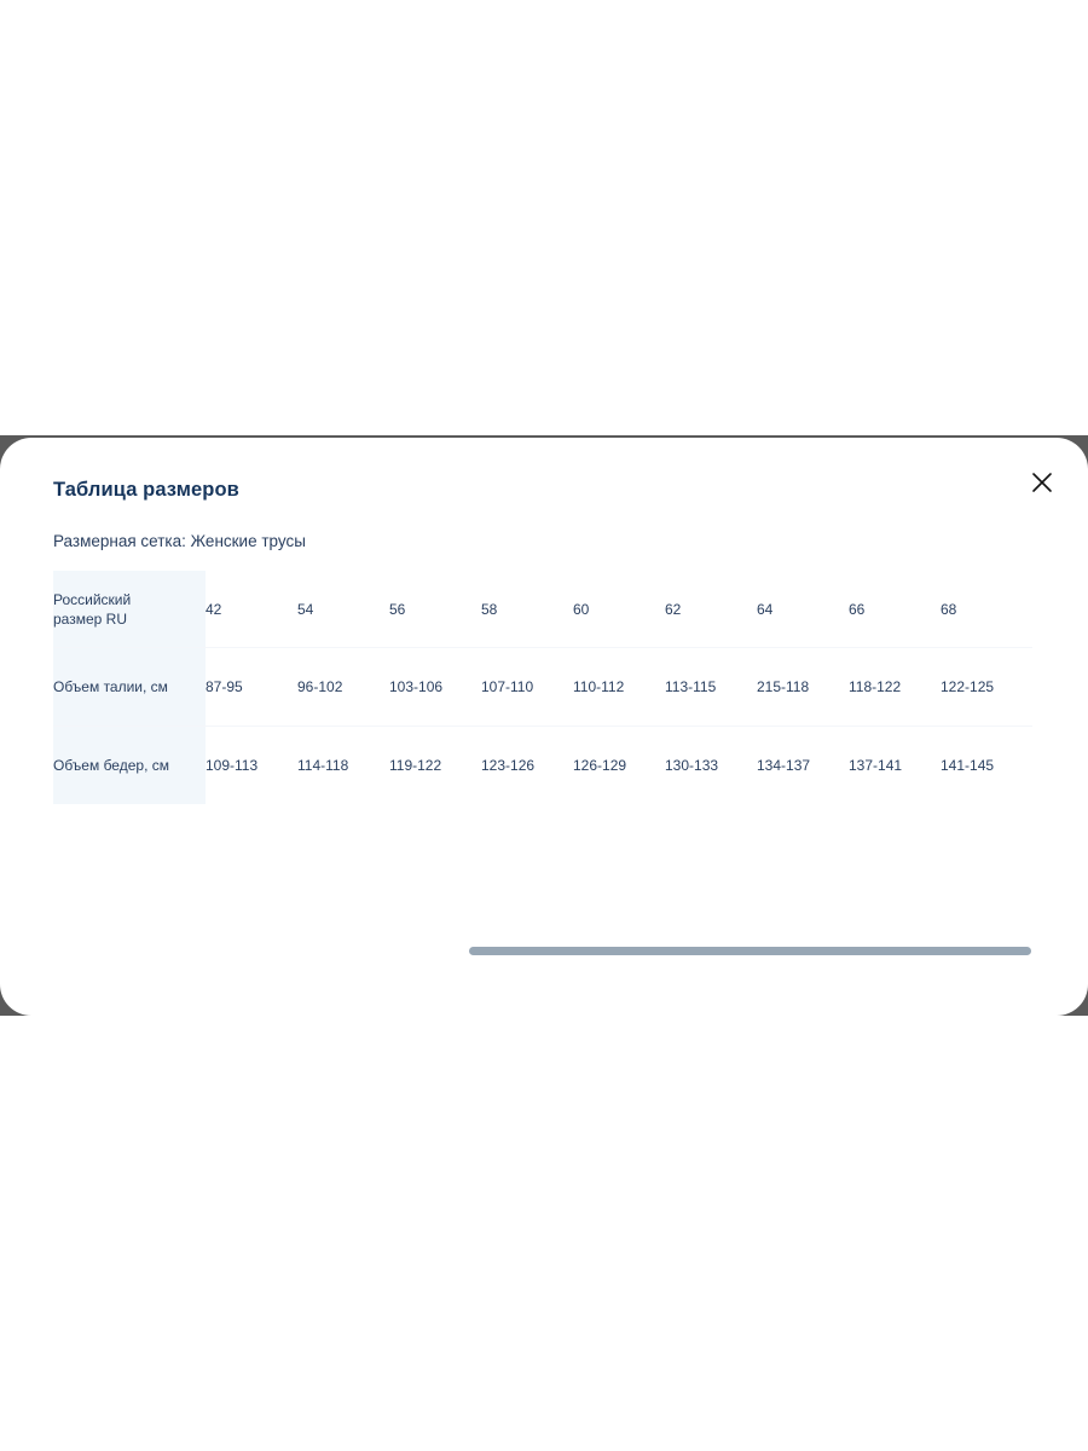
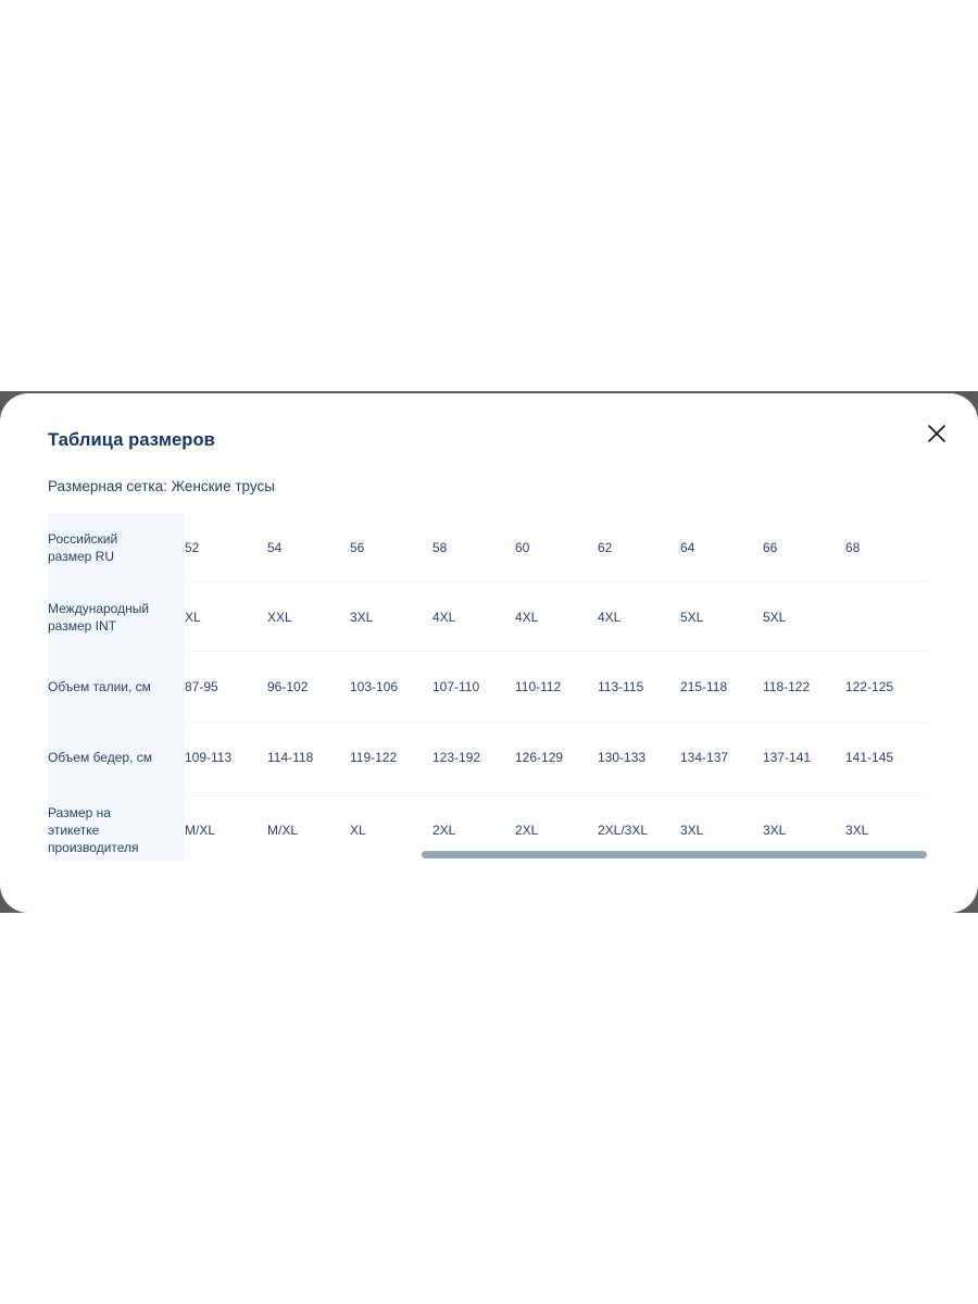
  Таблица размеров
  Размерная сетка: Женские трусы
- Российский размер RU	42	54	56	58	60	62	64	66	68
+ Российский размер RU	52	54	56	58	60	62	64	66	68
+ Международный размер INT	XL	XXL	3XL	4XL	4XL	4XL	5XL	5XL
  Объем талии, см	87-95	96-102	103-106	107-110	110-112	113-115	215-118	118-122	122-125
- Объем бедер, см	109-113	114-118	119-122	123-126	126-129	130-133	134-137	137-141	141-145
+ Объем бедер, см	109-113	114-118	119-122	123-192	126-129	130-133	134-137	137-141	141-145
+ Размер на этикетке производителя	M/XL	M/XL	XL	2XL	2XL	2XL/3XL	3XL	3XL	3XL
